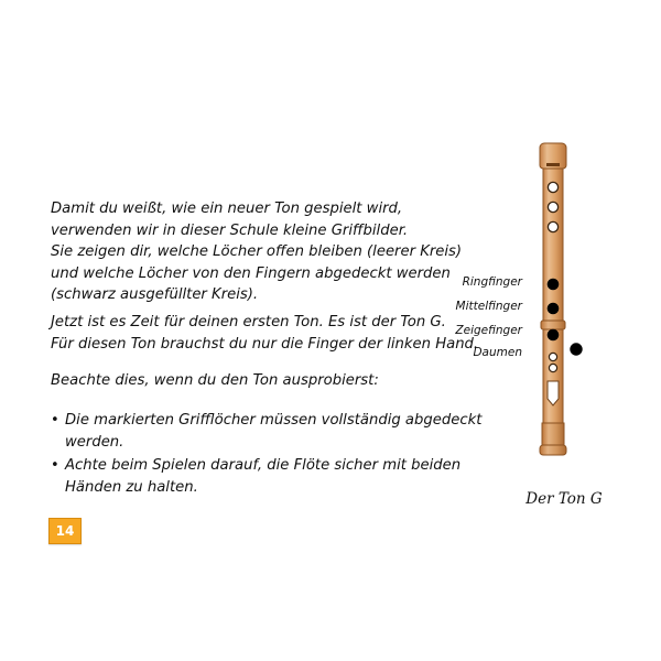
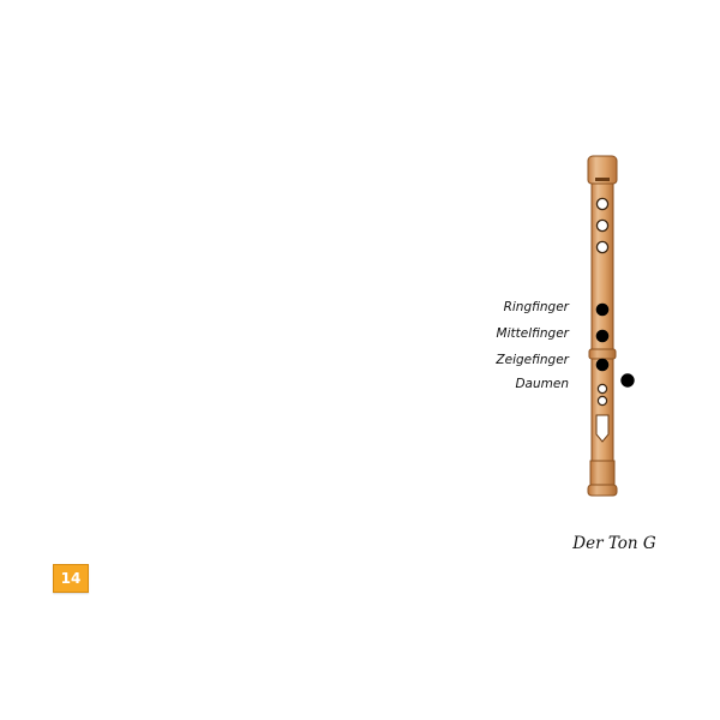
- Damit du weißt, wie ein neuer Ton gespielt wird,
- verwenden wir in dieser Schule kleine Griffbilder.
- Sie zeigen dir, welche Löcher offen bleiben (leerer Kreis)
- und welche Löcher von den Fingern abgedeckt werden
- (schwarz ausgefüllter Kreis).
- Jetzt ist es Zeit für deinen ersten Ton. Es ist der Ton G.
- Für diesen Ton brauchst du nur die Finger der linken Hand.
- Beachte dies, wenn du den Ton ausprobierst:
- Die markierten Grifflöcher müssen vollständig abgedeckt werden.
- Achte beim Spielen darauf, die Flöte sicher mit beiden Händen zu halten.
  14
  Ringfinger
  Mittelfinger
  Zeigefinger
  Daumen
  Der Ton G
